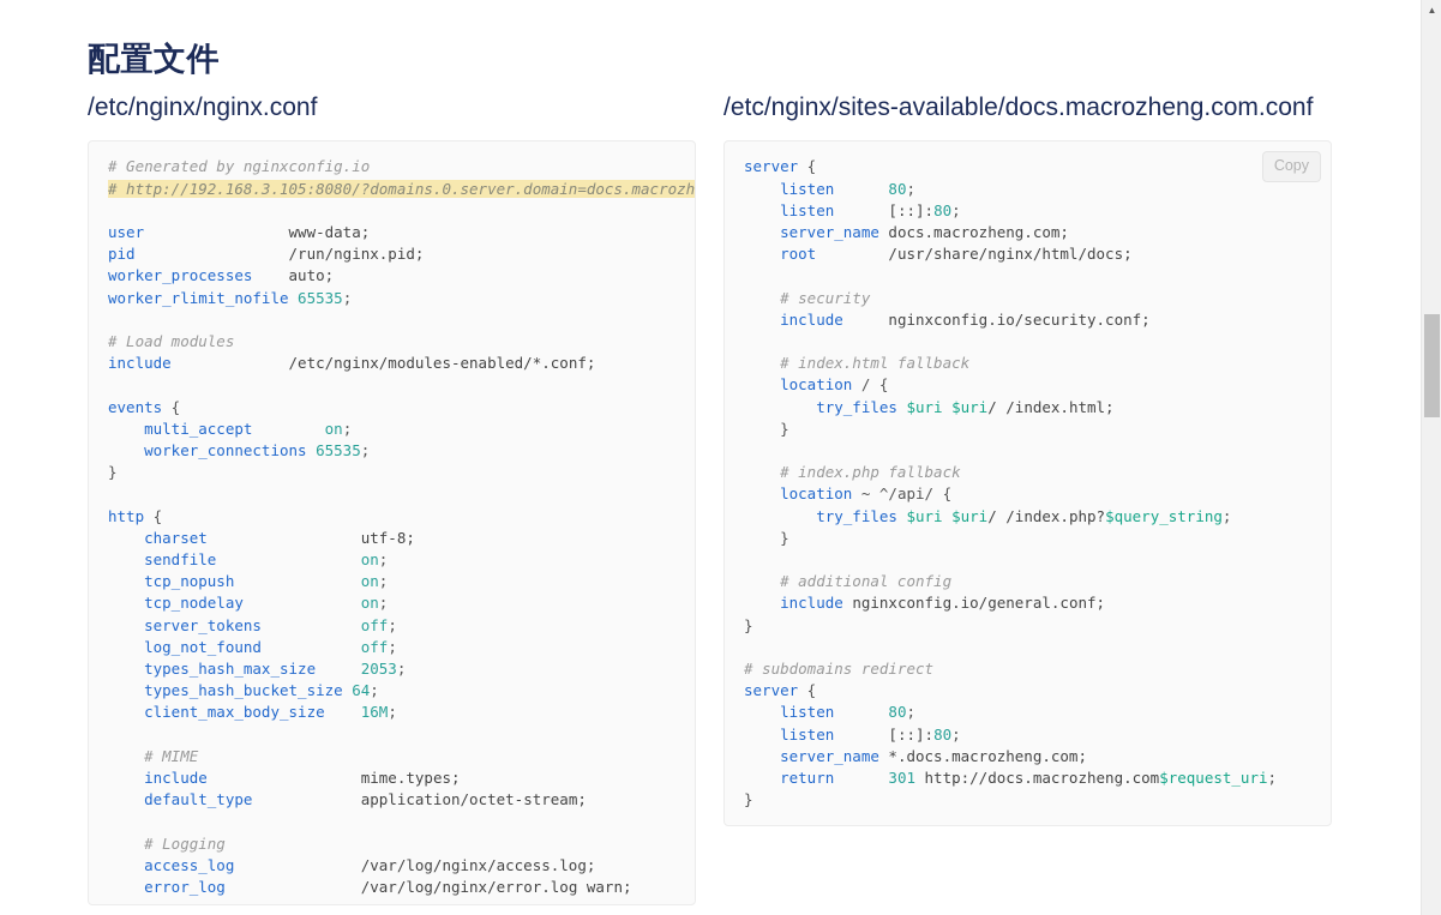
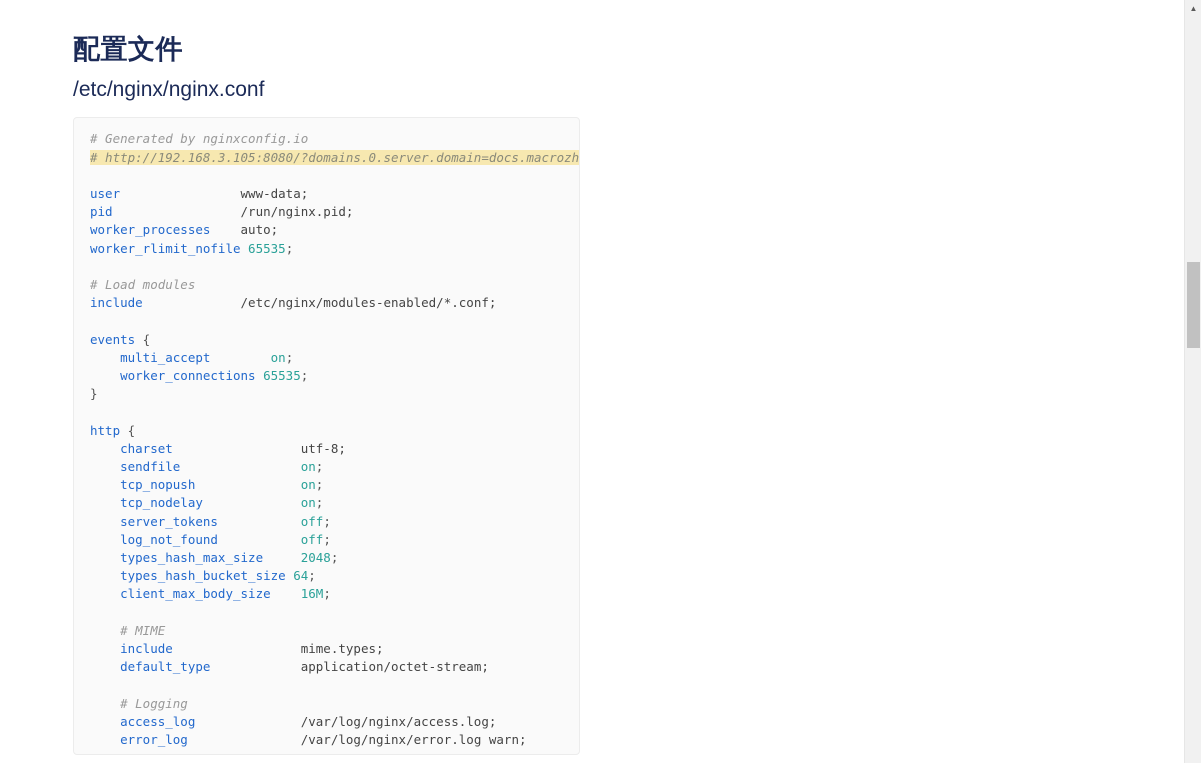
  配置文件
  /etc/nginx/nginx.conf
- # Generated by nginxconfig.io # http://192.168.3.105:8080/?domains.0.server.domain=docs.macrozh user www-data; pid /run/nginx.pid; worker_processes auto; worker_rlimit_nofile 65535; # Load modules include /etc/nginx/modules-enabled/*.conf; events { multi_accept on; worker_connections 65535; } http { charset utf-8; sendfile on; tcp_nopush on; tcp_nodelay on; server_tokens off; log_not_found off; types_hash_max_size 2053; types_hash_bucket_size 64; client_max_body_size 16M; # MIME include mime.types; default_type application/octet-stream; # Logging access_log /var/log/nginx/access.log; error_log /var/log/nginx/error.log warn;
+ # Generated by nginxconfig.io # http://192.168.3.105:8080/?domains.0.server.domain=docs.macrozh user www-data; pid /run/nginx.pid; worker_processes auto; worker_rlimit_nofile 65535; # Load modules include /etc/nginx/modules-enabled/*.conf; events { multi_accept on; worker_connections 65535; } http { charset utf-8; sendfile on; tcp_nopush on; tcp_nodelay on; server_tokens off; log_not_found off; types_hash_max_size 2048; types_hash_bucket_size 64; client_max_body_size 16M; # MIME include mime.types; default_type application/octet-stream; # Logging access_log /var/log/nginx/access.log; error_log /var/log/nginx/error.log warn;
- /etc/nginx/sites-available/docs.macrozheng.com.conf
- Copy
- server { listen 80; listen [::]:80; server_name docs.macrozheng.com; root /usr/share/nginx/html/docs; # security include nginxconfig.io/security.conf; # index.html fallback location / { try_files $uri $uri/ /index.html; } # index.php fallback location ~ ^/api/ { try_files $uri $uri/ /index.php?$query_string; } # additional config include nginxconfig.io/general.conf; } # subdomains redirect server { listen 80; listen [::]:80; server_name *.docs.macrozheng.com; return 301 http://docs.macrozheng.com$request_uri; }
  ▲
